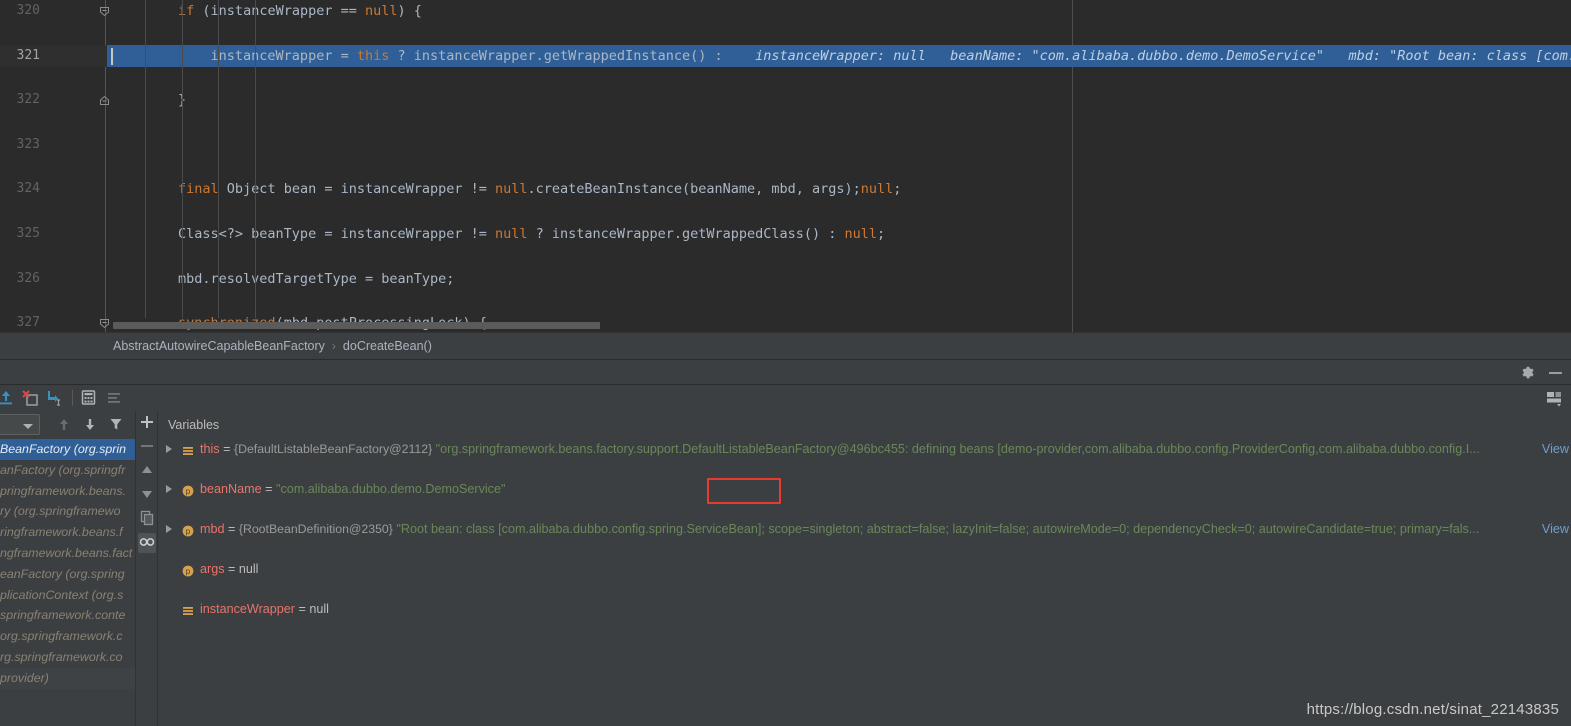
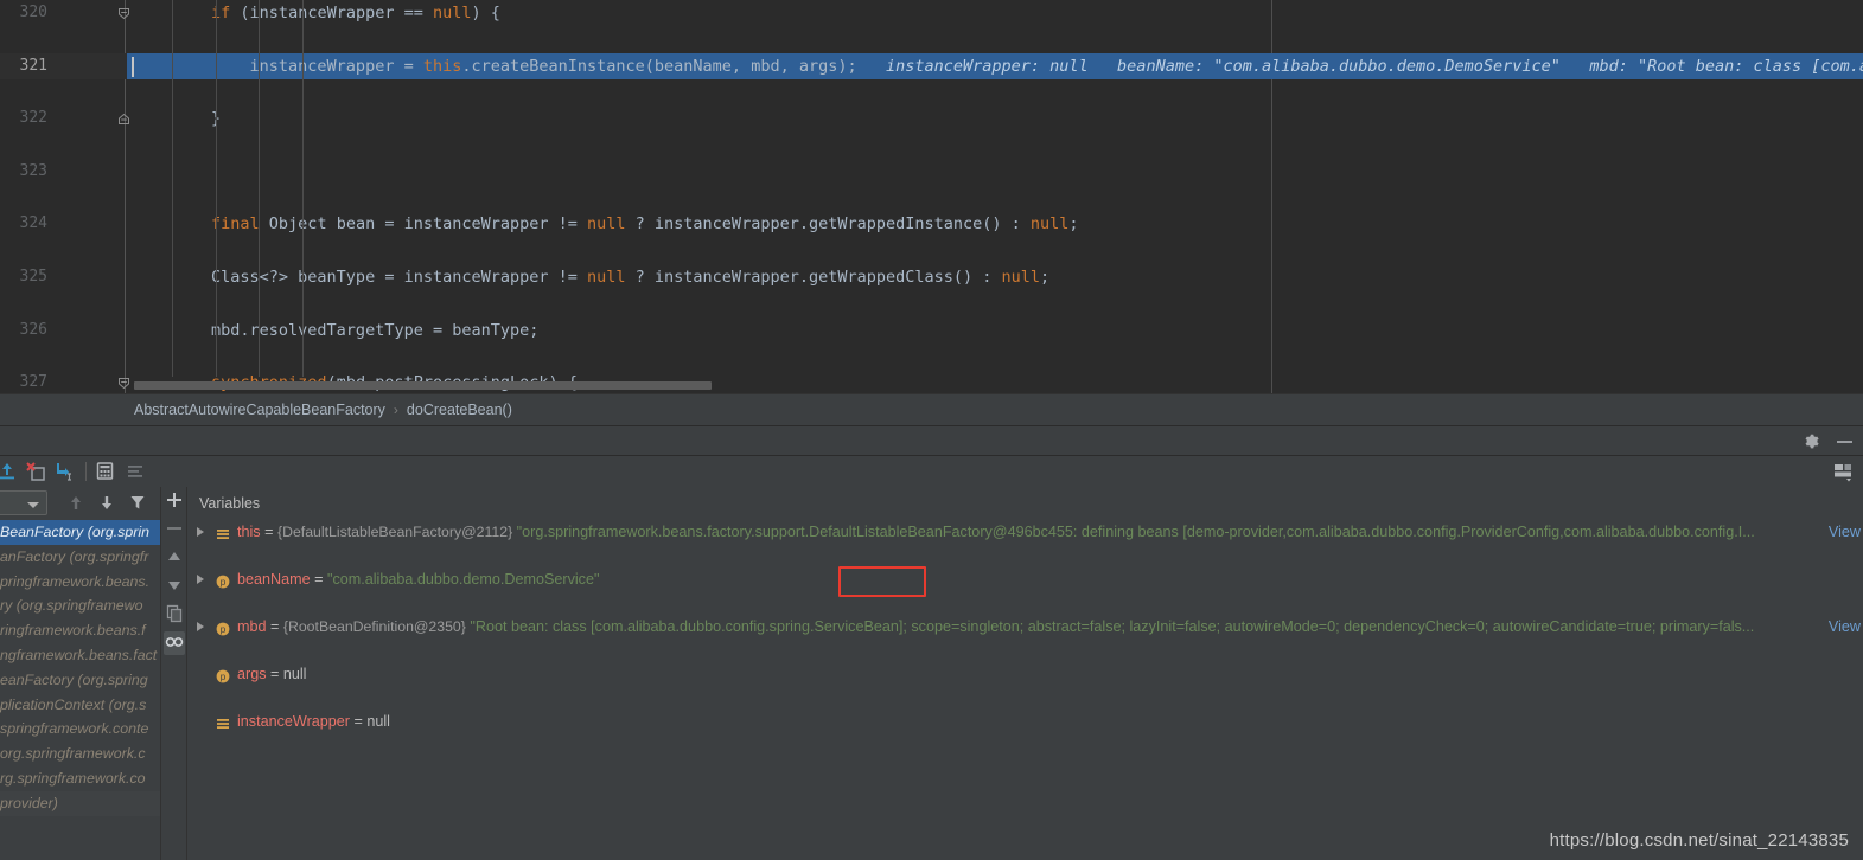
  320
  f (instaceWrapper == null) {
  321
- instaceWrapper = this ? instanceWrapper.getWrappedInstance() : instanceWrapper: null beanName: "com.alibaba.dubbo.demo.DemoService" mbd: "Root bean: class [com
+ instaceWrapper = this.createBeanInstance(beanName, mbd, args); instanceWrapper: null beanName: "com.alibaba.dubbo.demo.DemoService" mbd: "Root bean: class [com.
  322
  323
  324
- inal Objct bean = instanceWrapper != null.createBeanInstance(beanName, mbd, args);null;
+ inal Objct bean = instanceWrapper != null ? instanceWrapper.getWrappedInstance() : null;
  325
  lass<?>eanType = instanceWrapper != null ? instanceWrapper.getWrappedClass() : null;
  326
  bd.resoledTargetType = beanType;
  327
  AbstractAutowireCapableBeanFactory
  ›
  doCreateBean()
  BeanFactory (org.sprin
  anFactory (org.springfr
  pringframework.beans.
  ry (org.springframewo
  ringframework.beans.f
  ngframework.beans.fact
  eanFactory (org.spring
  plicationContext (org.s
  springframework.conte
  org.springframework.c
  rg.springframework.co
  provider)
  Variables
  this = {DefaultListableBeanFactory@2112} "org.springframework.beans.factory.support.DefaultListableBeanFactory@496bc455: defining beans [demo-provider,com.alibaba.dubbo.config.ProviderConfig,com.alibaba.dubbo.config.I...
  View
  p
  beanName = "com.alibaba.dubbo.demo.DemoService"
  p
  mbd = {RootBeanDefinition@2350} "Root bean: class [com.alibaba.dubbo.config.spring.ServiceBean]; scope=singleton; abstract=false; lazyInit=false; autowireMode=0; dependencyCheck=0; autowireCandidate=true; primary=fals...
  View
  p
  args = null
  instanceWrapper = null
  https://blog.csdn.net/sinat_22143835
